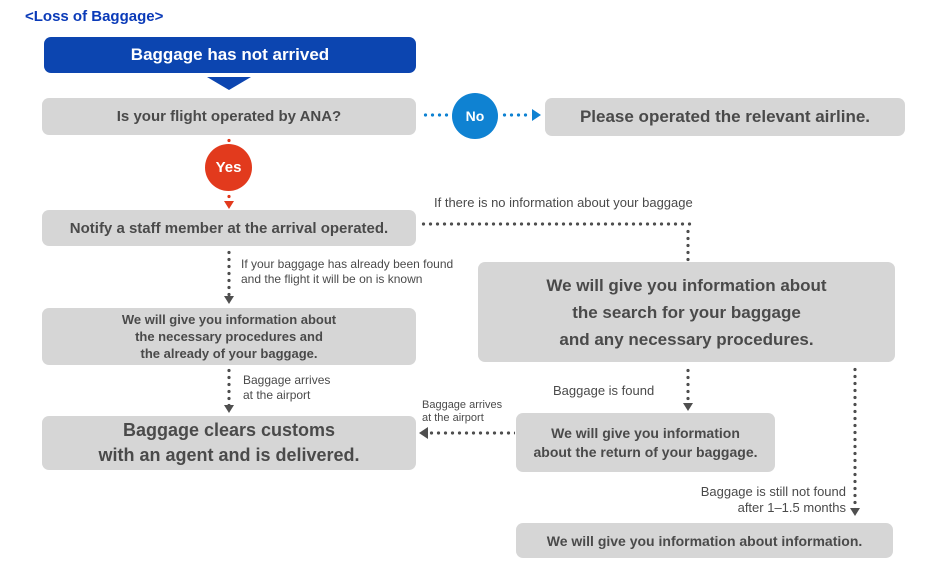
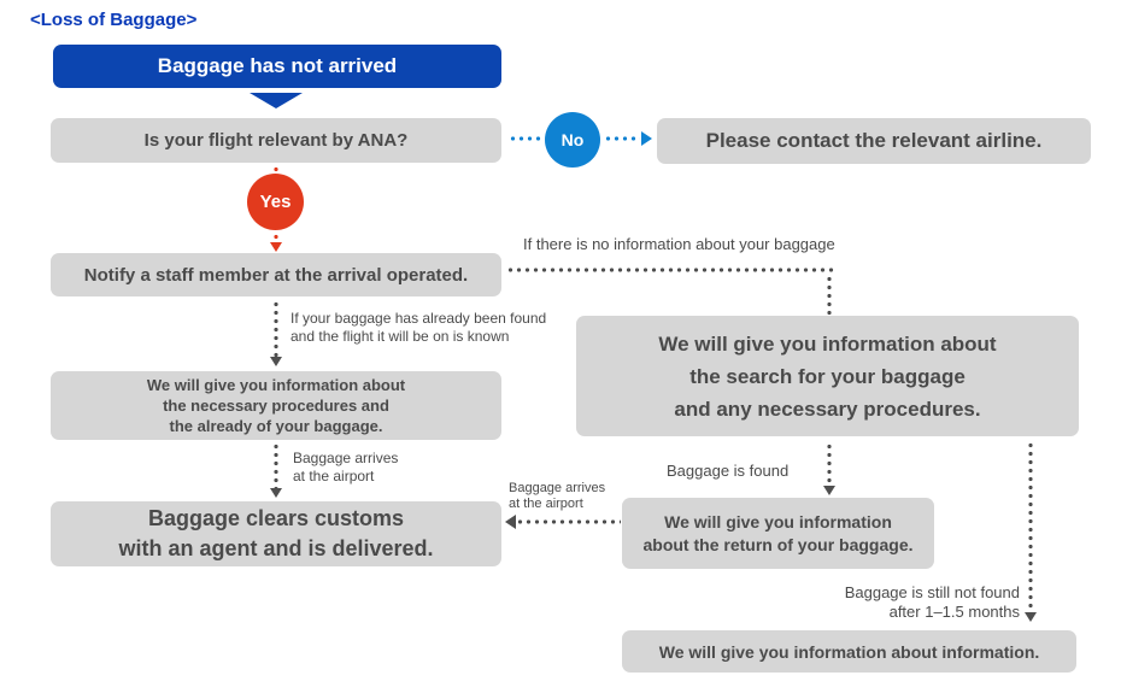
  <Loss of Baggage>
  Baggage has not arrived
- Is your flight operated by ANA?
+ Is your flight relevant by ANA?
  No
- Please operated the relevant airline.
+ Please contact the relevant airline.
  Yes
  Notify a staff member at the arrival operated.
  If there is no information about your baggage
  We will give you information about
  the search for your baggage
  and any necessary procedures.
  If your baggage has already been found
  and the flight it will be on is known
  We will give you information about
  the necessary procedures and
  the already of your baggage.
  Baggage arrives
  at the airport
  Baggage clears customs
  with an agent and is delivered.
  Baggage is found
  We will give you information
  about the return of your baggage.
  Baggage arrives
  at the airport
  Baggage is still not found
  after 1–1.5 months
  We will give you information about information.
